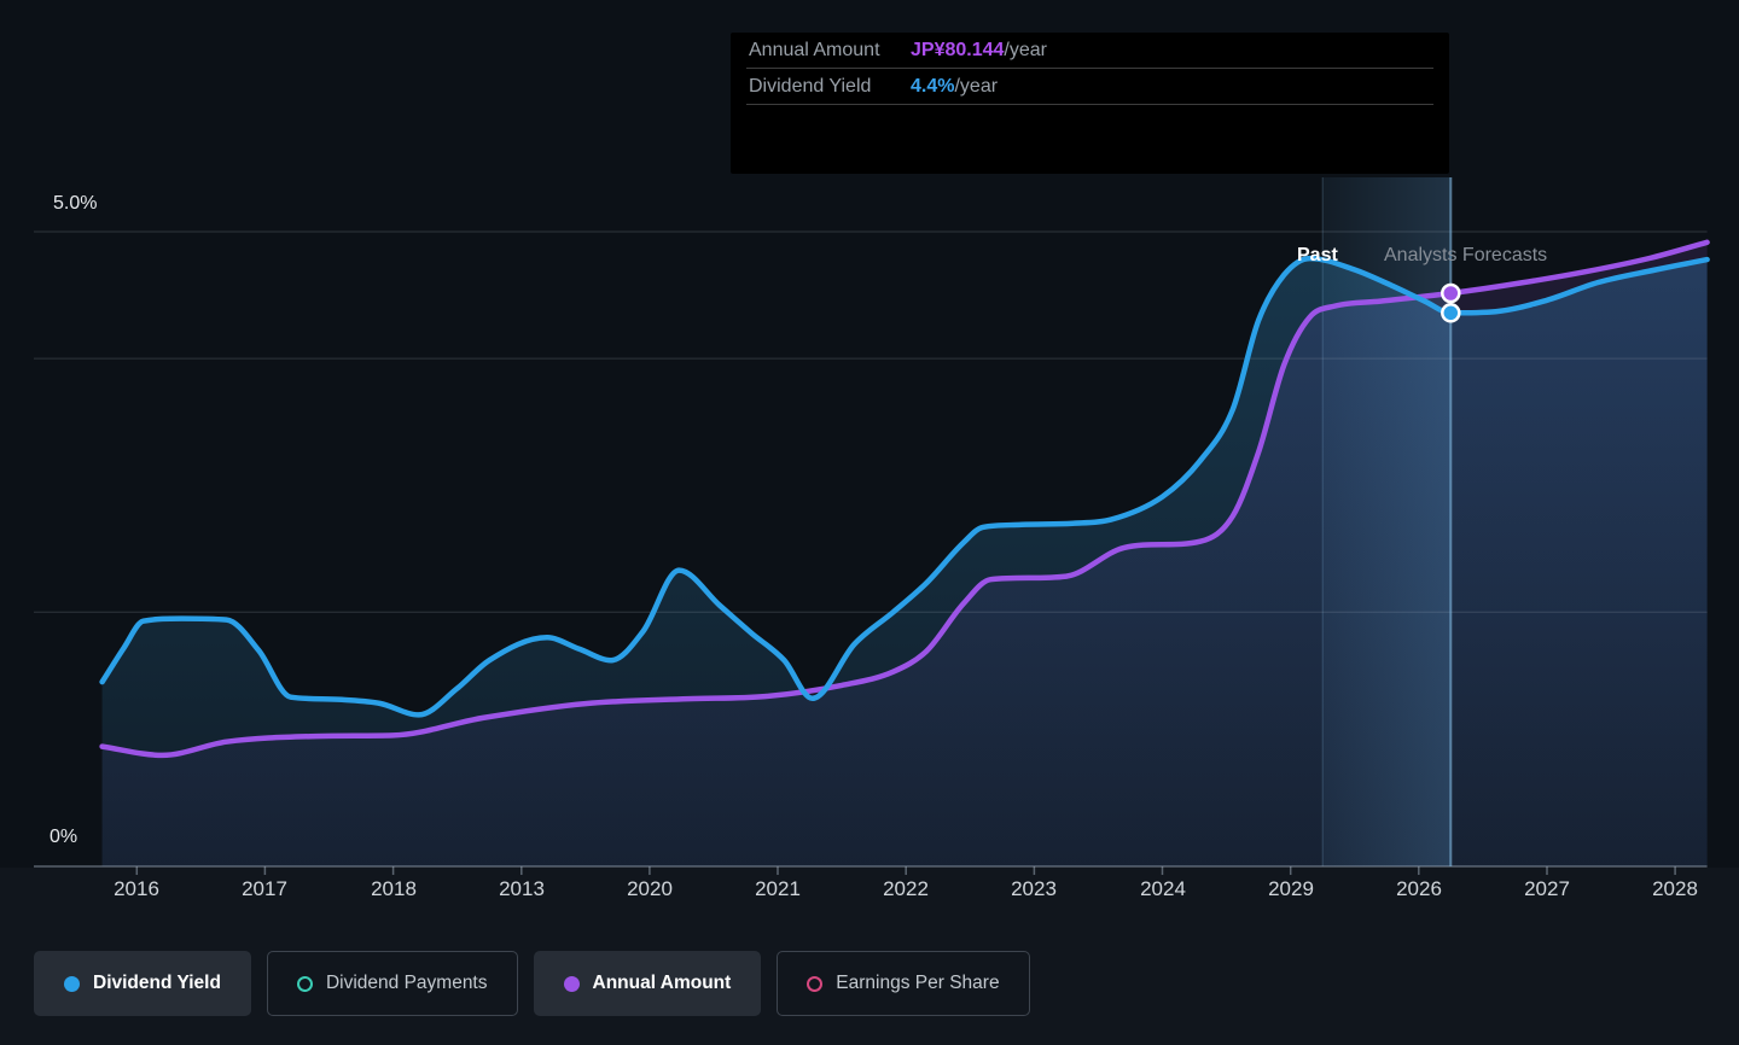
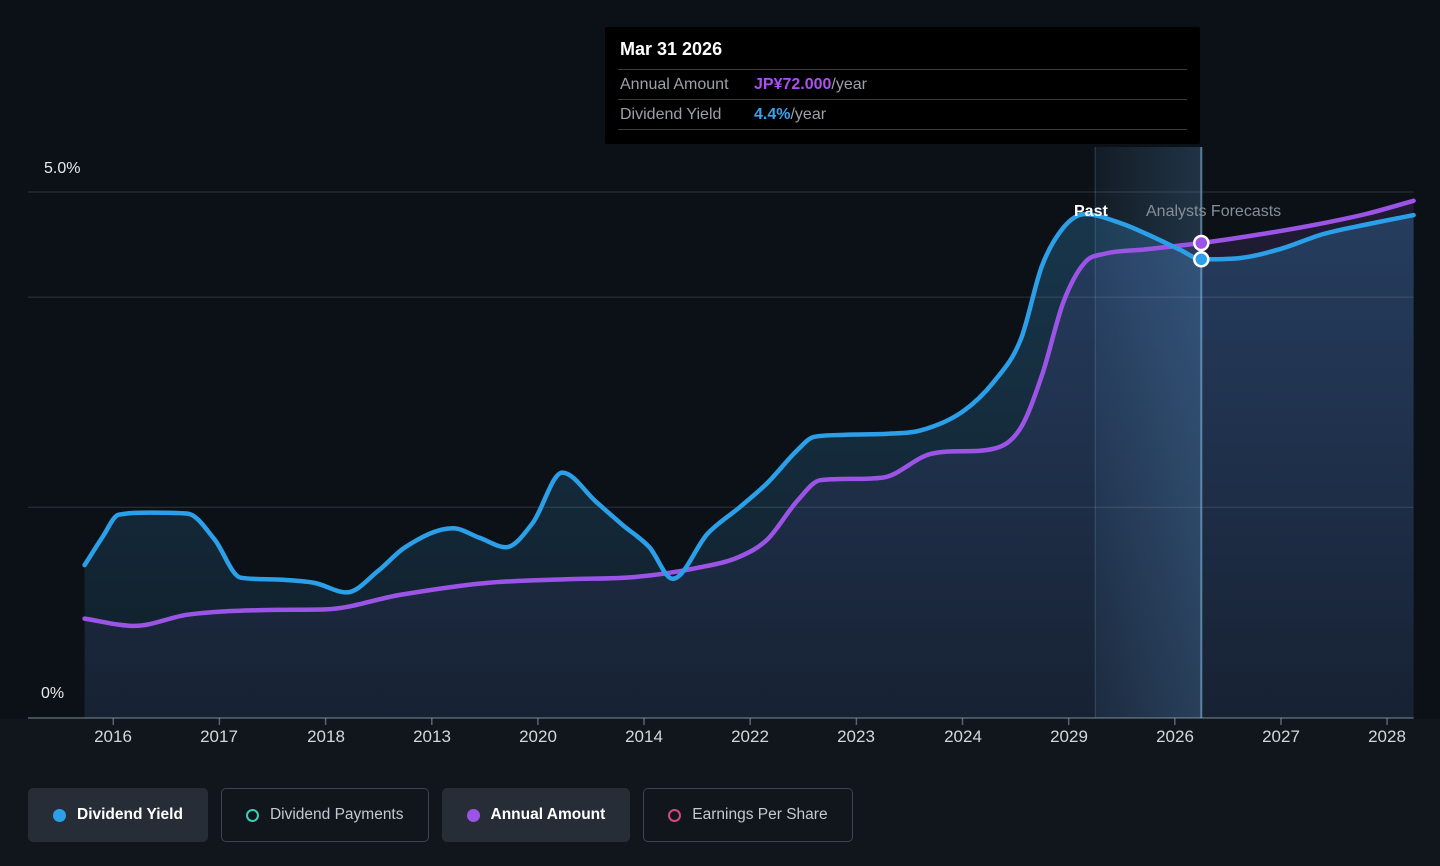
  5.0%
  0%
  2016
  2017
  2018
  2013
  2020
- 2021
+ 2014
  2022
  2023
  2024
  2029
  2026
  2027
  2028
  Past
  Analysts Forecasts
+ Mar 31 2026
  Annual Amount
- JP¥80.144/year
+ JP¥72.000/year
  Dividend Yield
  4.4%/year
  Dividend Yield
  Dividend Payments
  Annual Amount
  Earnings Per Share
